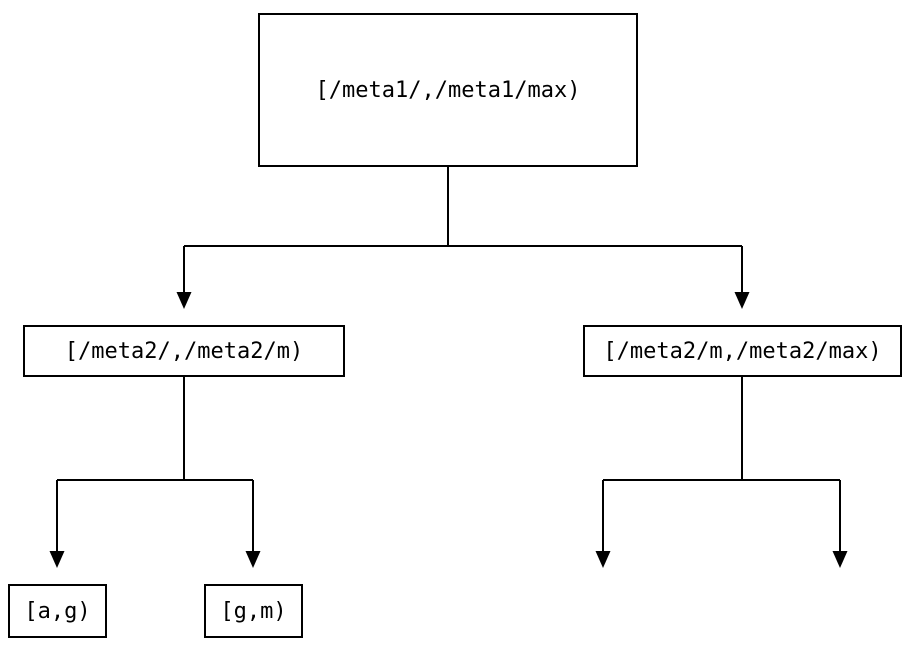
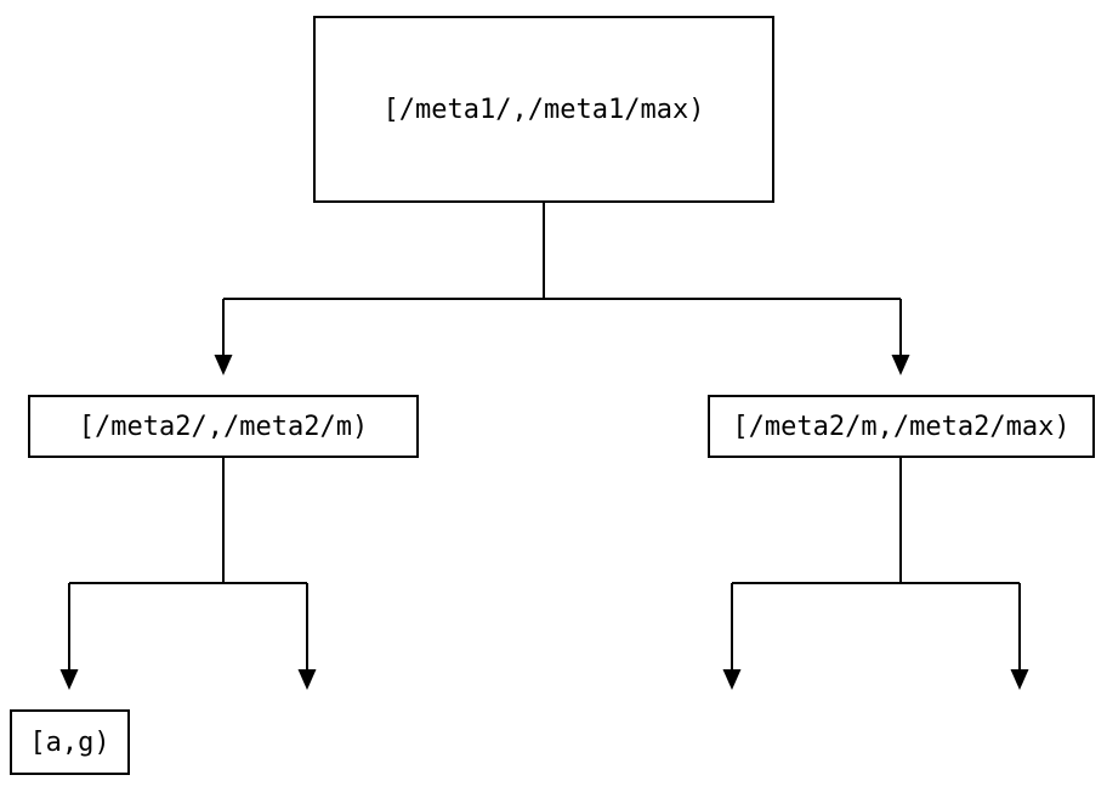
  [/meta1/,/meta1/max)
  [/meta2/,/meta2/m)
  [/meta2/m,/meta2/max)
  [a,g)
- [g,m)
